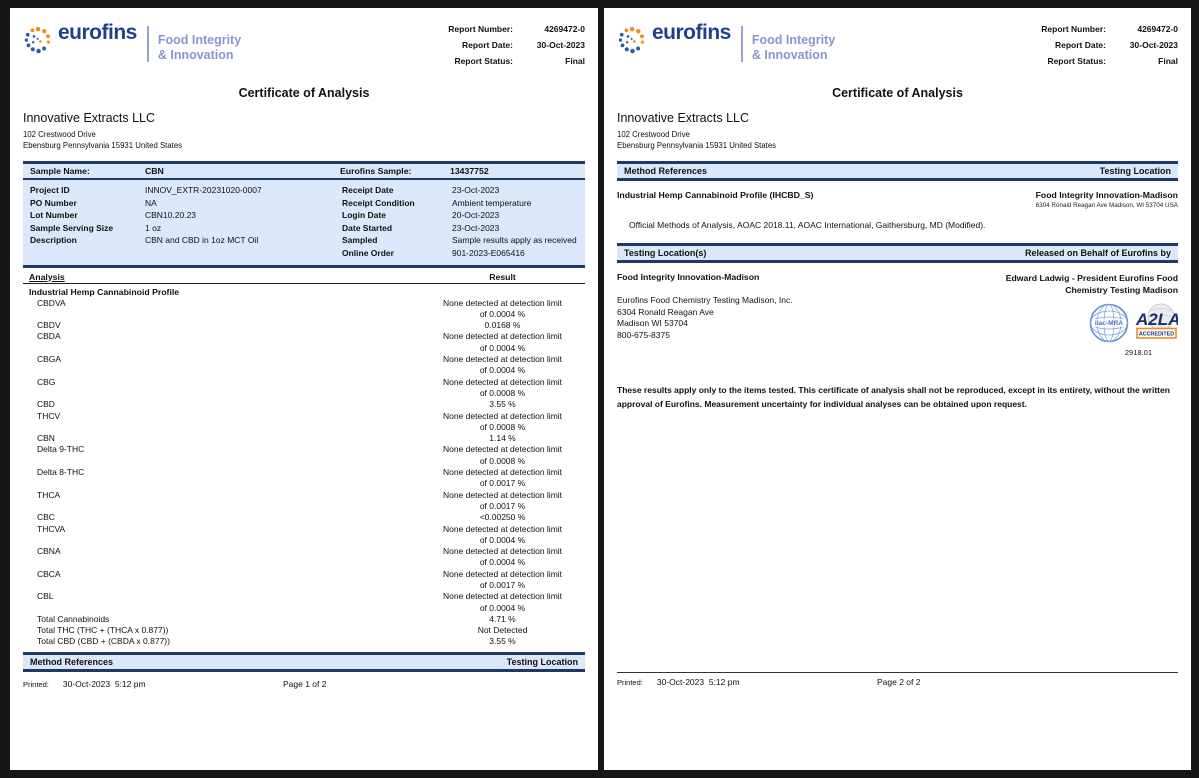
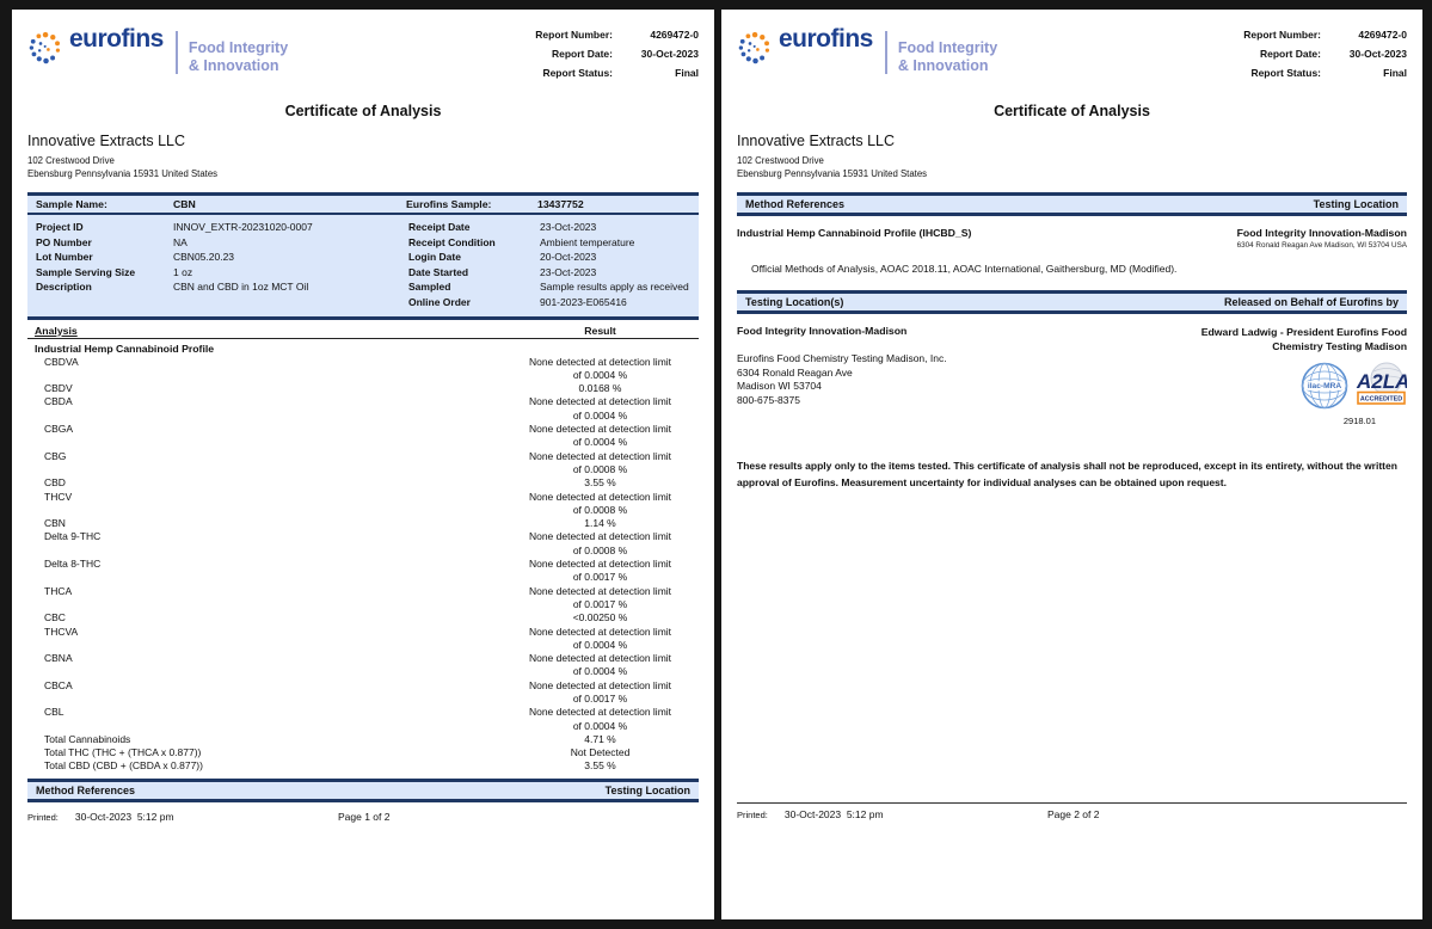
  eurofins
  Food Integrity
  & Innovation
  Report Number:
  4269472-0
  Report Date:
  30-Oct-2023
  Report Status:
  Final
  Certificate of Analysis
  Innovative Extracts LLC
  102 Crestwood Drive
  Ebensburg Pennsylvania 15931 United States
  Sample Name:
  CBN
  Eurofins Sample:
  13437752
  Project ID
  INNOV_EXTR-20231020-0007
  PO Number
  NA
  Lot Number
- CBN10.20.23
+ CBN05.20.23
  Sample Serving Size
  1 oz
  Description
  CBN and CBD in 1oz MCT Oil
  Receipt Date
  23-Oct-2023
  Receipt Condition
  Ambient temperature
  Login Date
  20-Oct-2023
  Date Started
  23-Oct-2023
  Sampled
  Sample results apply as received
  Online Order
  901-2023-E065416
  Analysis
  Result
  Industrial Hemp Cannabinoid Profile
  CBDVA
  None detected at detection limit
  of 0.0004 %
  CBDV
  0.0168 %
  CBDA
  None detected at detection limit
  of 0.0004 %
  CBGA
  None detected at detection limit
  of 0.0004 %
  CBG
  None detected at detection limit
  of 0.0008 %
  CBD
  3.55 %
  THCV
  None detected at detection limit
  of 0.0008 %
  CBN
  1.14 %
  Delta 9-THC
  None detected at detection limit
  of 0.0008 %
  Delta 8-THC
  None detected at detection limit
  of 0.0017 %
  THCA
  None detected at detection limit
  of 0.0017 %
  CBC
  <0.00250 %
  THCVA
  None detected at detection limit
  of 0.0004 %
  CBNA
  None detected at detection limit
  of 0.0004 %
  CBCA
  None detected at detection limit
  of 0.0017 %
  CBL
  None detected at detection limit
  of 0.0004 %
  Total Cannabinoids
  4.71 %
  Total THC (THC + (THCA x 0.877))
  Not Detected
  Total CBD (CBD + (CBDA x 0.877))
  3.55 %
  Method References
  Testing Location
  Printed:
  30-Oct-2023 5:12 pm
  Page 1 of 2
  eurofins
  Food Integrity
  & Innovation
  Report Number:
  4269472-0
  Report Date:
  30-Oct-2023
  Report Status:
  Final
  Certificate of Analysis
  Innovative Extracts LLC
  102 Crestwood Drive
  Ebensburg Pennsylvania 15931 United States
  Method References
  Testing Location
  Industrial Hemp Cannabinoid Profile (IHCBD_S)
  Food Integrity Innovation-Madison
  Official Methods of Analysis, AOAC 2018.11, AOAC International, Gaithersburg, MD (Modified).
  Testing Location(s)
  Released on Behalf of Eurofins by
  Food Integrity Innovation-Madison
  Eurofins Food Chemistry Testing Madison, Inc.
  6304 Ronald Reagan Ave
  Madison WI 53704
  800-675-8375
  Edward Ladwig - President Eurofins Food
  Chemistry Testing Madison
  A2LA
  2918.01
  These results apply only to the items tested. This certificate of analysis shall not be reproduced, except in its entirety, without the written approval of Eurofins. Measurement uncertainty for individual analyses can be obtained upon request.
  Printed:
  30-Oct-2023 5:12 pm
  Page 2 of 2
